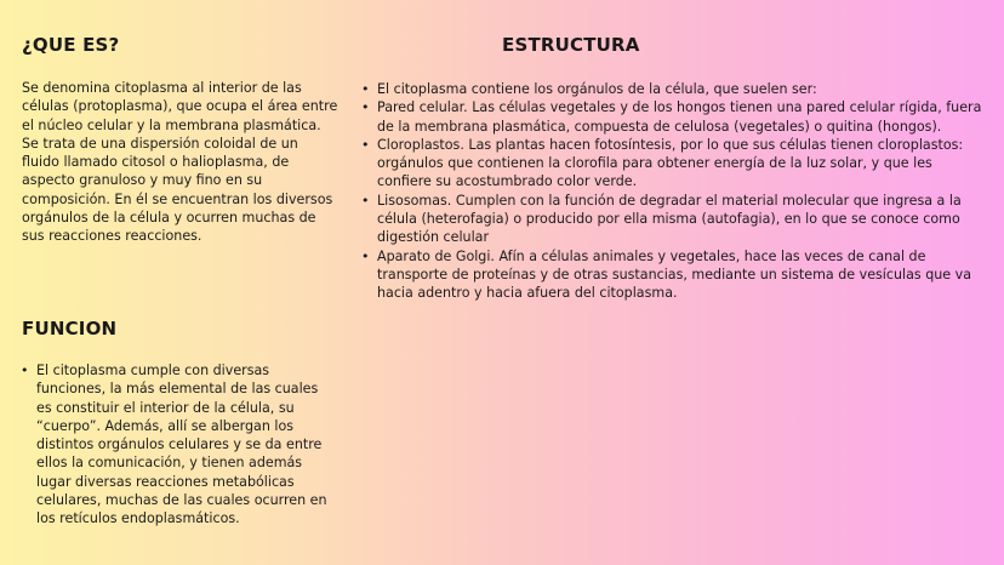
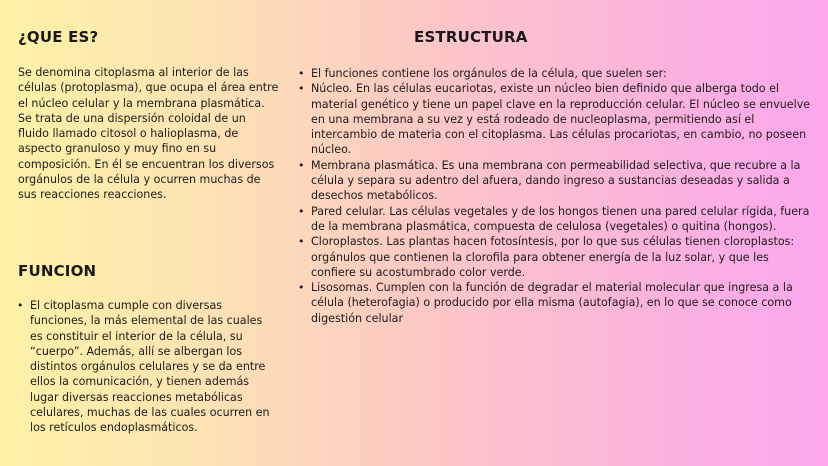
  ¿QUE ES?
  Se denomina citoplasma al interior de las células (protoplasma), que ocupa el área entre el núcleo celular y la membrana plasmática. Se trata de una dispersión coloidal de un fluido llamado citosol o halioplasma, de aspecto granuloso y muy fino en su composición. En él se encuentran los diversos orgánulos de la célula y ocurren muchas de sus reacciones reacciones.
  FUNCION
  El citoplasma cumple con diversas funciones, la más elemental de las cuales es constituir el interior de la célula, su “cuerpo”. Además, allí se albergan los distintos orgánulos celulares y se da entre ellos la comunicación, y tienen además lugar diversas reacciones metabólicas celulares, muchas de las cuales ocurren en los retículos endoplasmáticos.
  ESTRUCTURA
- El citoplasma contiene los orgánulos de la célula, que suelen ser:
+ El funciones contiene los orgánulos de la célula, que suelen ser:
+ Núcleo. En las células eucariotas, existe un núcleo bien definido que alberga todo el material genético y tiene un papel clave en la reproducción celular. El núcleo se envuelve en una membrana a su vez y está rodeado de nucleoplasma, permitiendo así el intercambio de materia con el citoplasma. Las células procariotas, en cambio, no poseen núcleo.
+ Membrana plasmática. Es una membrana con permeabilidad selectiva, que recubre a la célula y separa su adentro del afuera, dando ingreso a sustancias deseadas y salida a desechos metabólicos.
  Pared celular. Las células vegetales y de los hongos tienen una pared celular rígida, fuera de la membrana plasmática, compuesta de celulosa (vegetales) o quitina (hongos).
  Cloroplastos. Las plantas hacen fotosíntesis, por lo que sus células tienen cloroplastos: orgánulos que contienen la clorofila para obtener energía de la luz solar, y que les confiere su acostumbrado color verde.
  Lisosomas. Cumplen con la función de degradar el material molecular que ingresa a la célula (heterofagia) o producido por ella misma (autofagia), en lo que se conoce como digestión celular
- Aparato de Golgi. Afín a células animales y vegetales, hace las veces de canal de transporte de proteínas y de otras sustancias, mediante un sistema de vesículas que va hacia adentro y hacia afuera del citoplasma.
